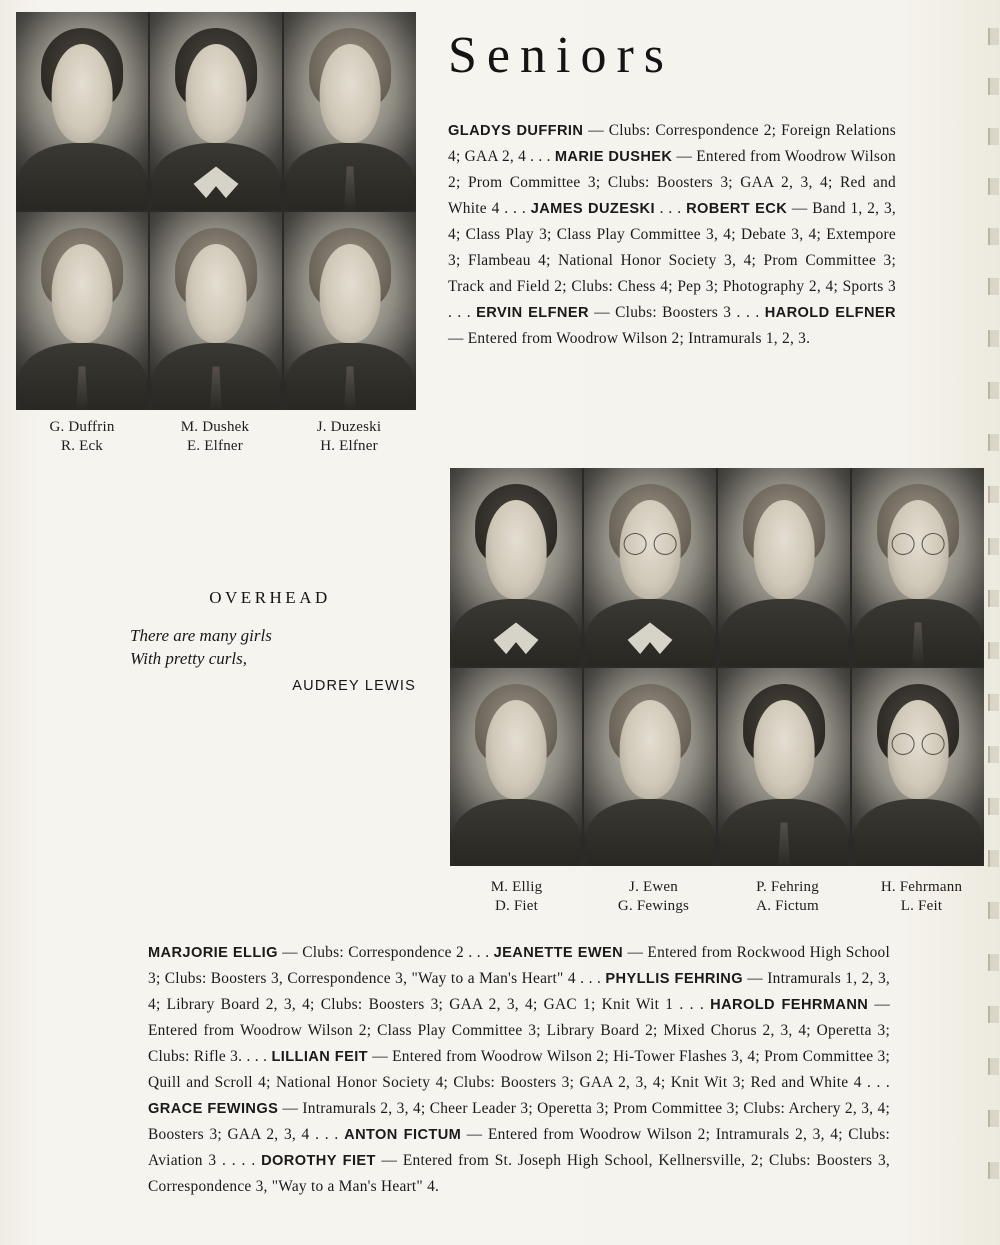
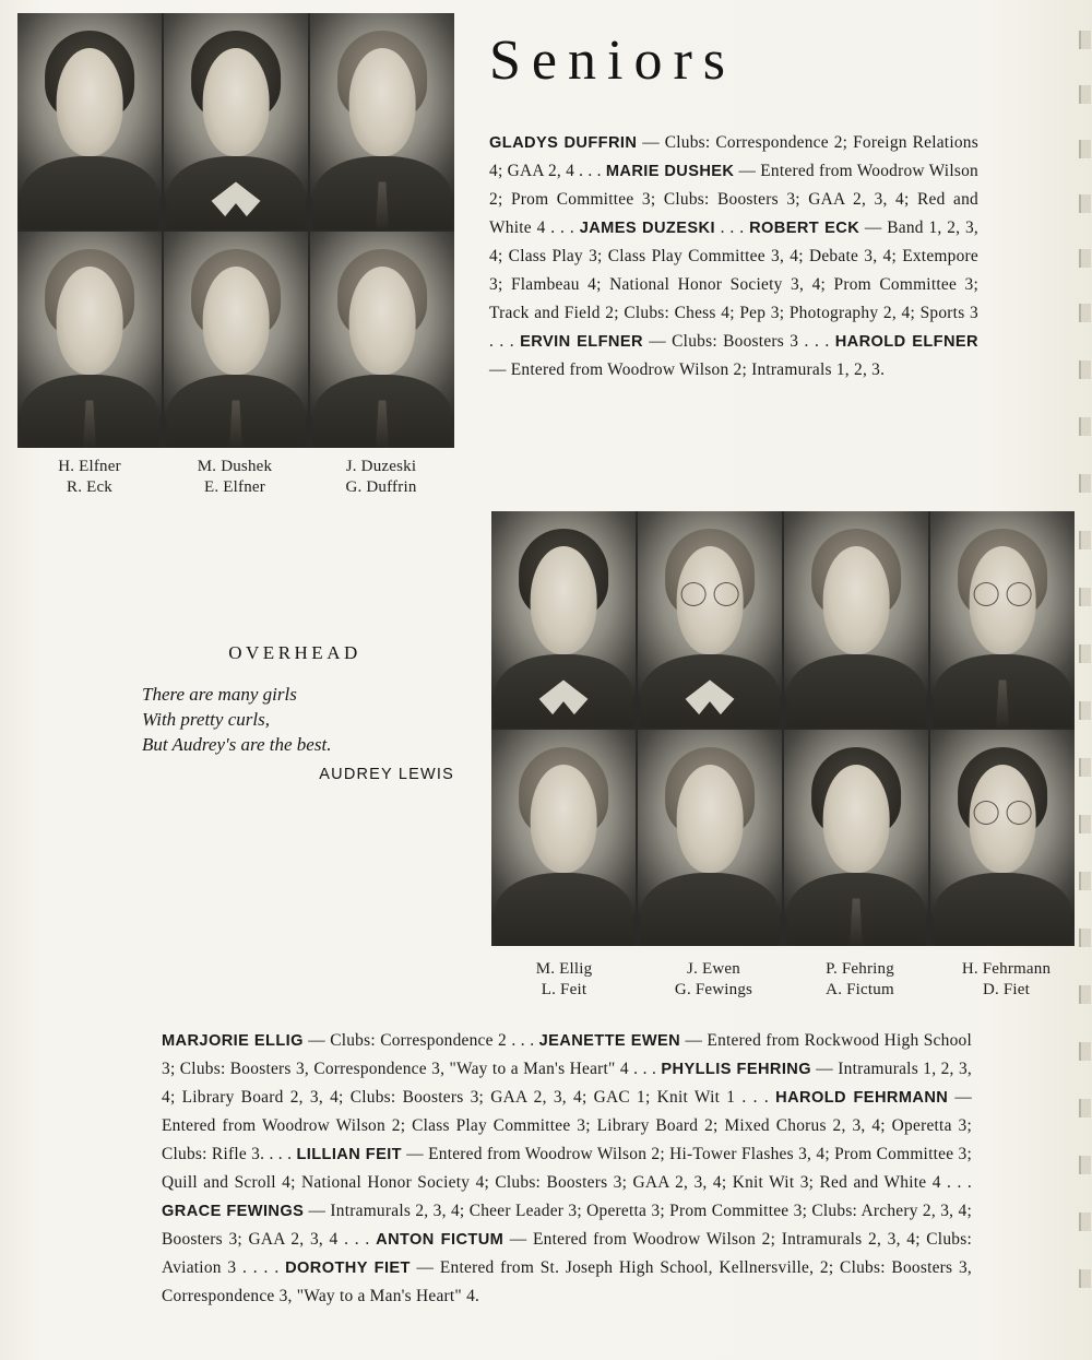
- G. Duffrin
+ H. Elfner
  R. Eck
  M. Dushek
  E. Elfner
  J. Duzeski
- H. Elfner
+ G. Duffrin
  Seniors
  GLADYS DUFFRIN — Clubs: Correspondence 2; Foreign Relations 4; GAA 2, 4 . . . MARIE DUSHEK — Entered from Woodrow Wilson 2; Prom Committee 3; Clubs: Boosters 3; GAA 2, 3, 4; Red and White 4 . . . JAMES DUZESKI . . . ROBERT ECK — Band 1, 2, 3, 4; Class Play 3; Class Play Committee 3, 4; Debate 3, 4; Extempore 3; Flambeau 4; National Honor Society 3, 4; Prom Committee 3; Track and Field 2; Clubs: Chess 4; Pep 3; Photography 2, 4; Sports 3 . . . ERVIN ELFNER — Clubs: Boosters 3 . . . HAROLD ELFNER — Entered from Woodrow Wilson 2; Intramurals 1, 2, 3.
  OVERHEAD
  There are many girls
  With pretty curls,
+ But Audrey's are the best.
  AUDREY LEWIS
  M. Ellig
- D. Fiet
+ L. Feit
  J. Ewen
  G. Fewings
  P. Fehring
  A. Fictum
  H. Fehrmann
- L. Feit
+ D. Fiet
  MARJORIE ELLIG — Clubs: Correspondence 2 . . . JEANETTE EWEN — Entered from Rockwood High School 3; Clubs: Boosters 3, Correspondence 3, "Way to a Man's Heart" 4 . . . PHYLLIS FEHRING — Intramurals 1, 2, 3, 4; Library Board 2, 3, 4; Clubs: Boosters 3; GAA 2, 3, 4; GAC 1; Knit Wit 1 . . . HAROLD FEHRMANN — Entered from Woodrow Wilson 2; Class Play Committee 3; Library Board 2; Mixed Chorus 2, 3, 4; Operetta 3; Clubs: Rifle 3. . . . LILLIAN FEIT — Entered from Woodrow Wilson 2; Hi-Tower Flashes 3, 4; Prom Committee 3; Quill and Scroll 4; National Honor Society 4; Clubs: Boosters 3; GAA 2, 3, 4; Knit Wit 3; Red and White 4 . . . GRACE FEWINGS — Intramurals 2, 3, 4; Cheer Leader 3; Operetta 3; Prom Committee 3; Clubs: Archery 2, 3, 4; Boosters 3; GAA 2, 3, 4 . . . ANTON FICTUM — Entered from Woodrow Wilson 2; Intramurals 2, 3, 4; Clubs: Aviation 3 . . . . DOROTHY FIET — Entered from St. Joseph High School, Kellnersville, 2; Clubs: Boosters 3, Correspondence 3, "Way to a Man's Heart" 4.
